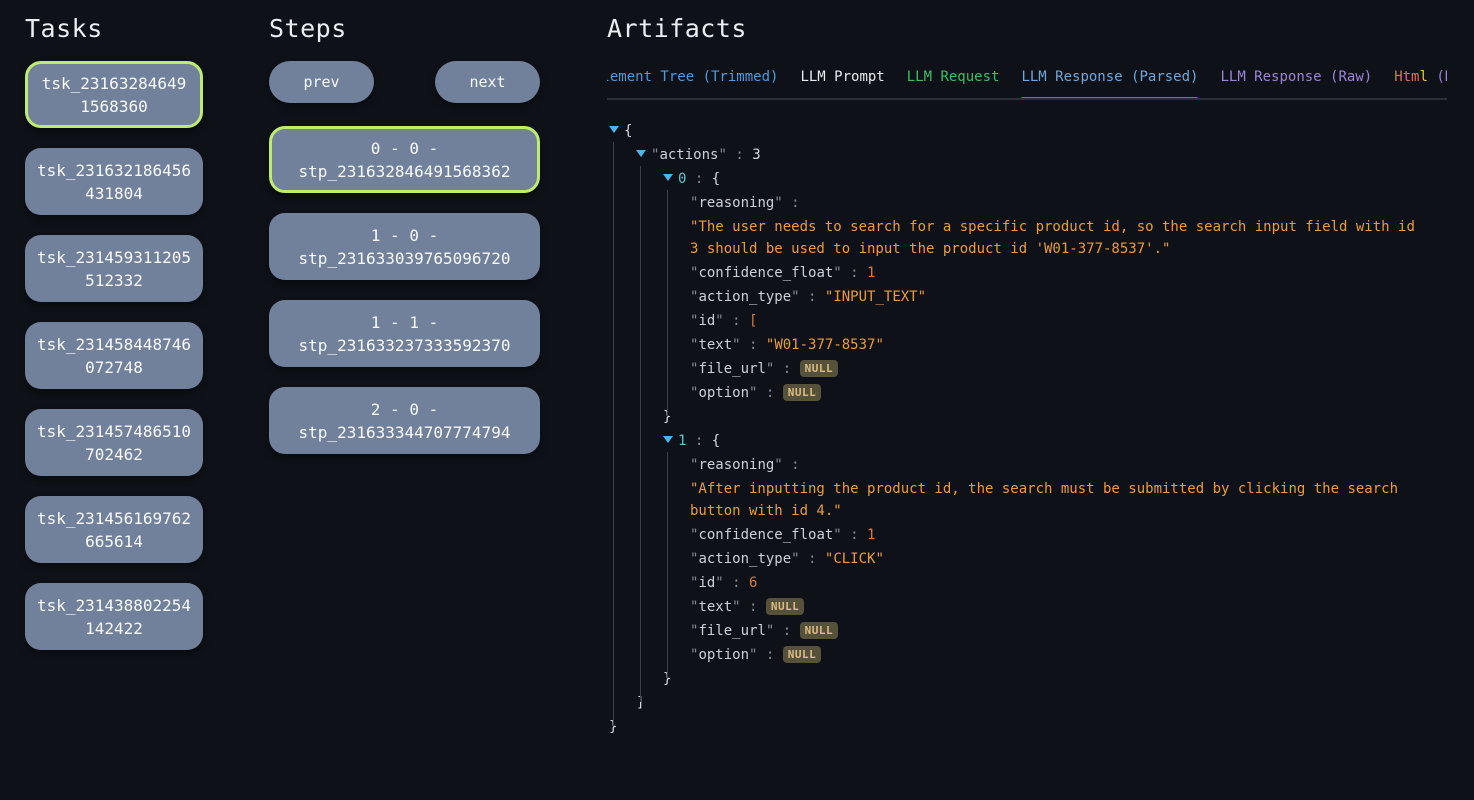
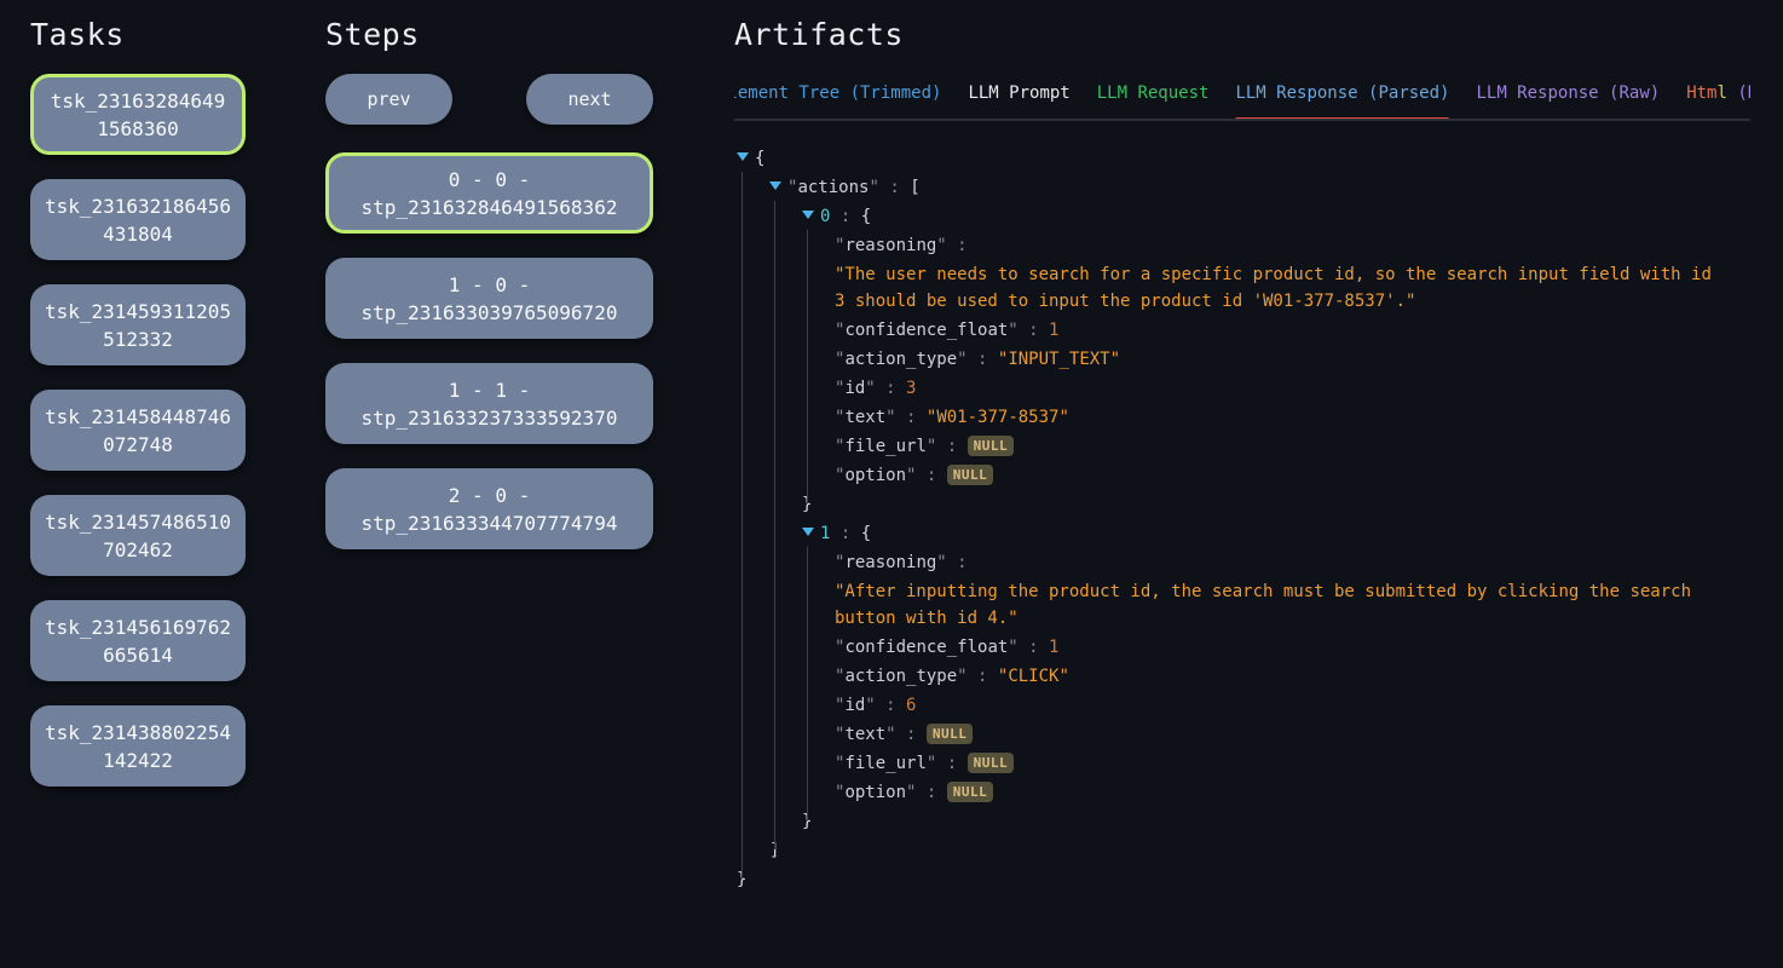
  Tasks
  tsk_231632846491568360
  tsk_231632186456431804
  tsk_231459311205512332
  tsk_231458448746072748
  tsk_231457486510702462
  tsk_231456169762665614
  tsk_231438802254142422
  Steps
  prev
  next
  0 - 0 - stp_231632846491568362
  1 - 0 - stp_231633039765096720
  1 - 1 - stp_231633237333592370
  2 - 0 - stp_231633344707774794
  Artifacts
  ement Tree (Trimmed)
  LLM Prompt
  LLM Request
  LLM Response (Parsed)
  LLM Response (Raw)
  {
- "actions" : 3
+ "actions" : [
  0 : {
  "reasoning" :
  "The user needs to search for a specific product id, so the search input field with id 3 should be used to input the product id 'W01-377-8537'."
  "confidence_float" : 1
  "action_type" : "INPUT_TEXT"
- "id" : [
+ "id" : 3
  "text" : "W01-377-8537"
  "file_url" : NULL
  "option" : NULL
  }
  1 : {
  "reasoning" :
  "After inputting the product id, the search must be submitted by clicking the search button with id 4."
  "confidence_float" : 1
  "action_type" : "CLICK"
  "id" : 6
  "text" : NULL
  "file_url" : NULL
  "option" : NULL
  }
  ]
  }
